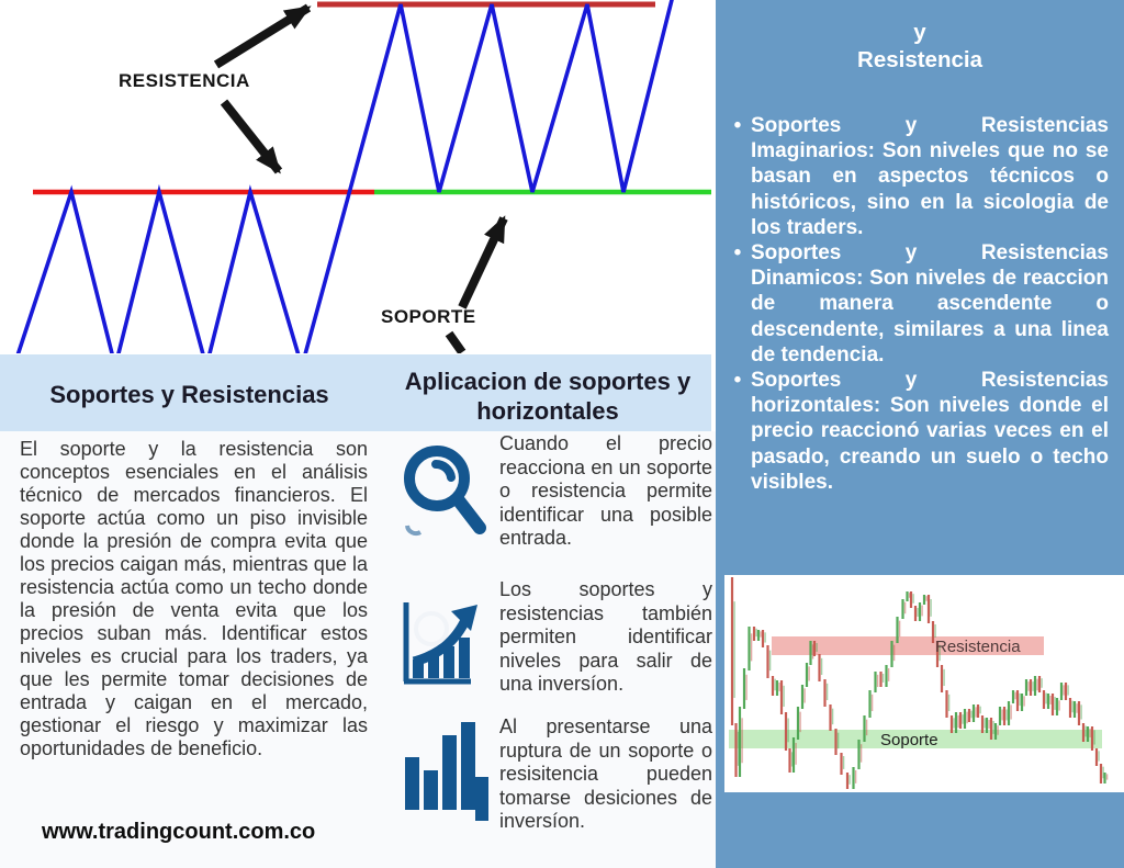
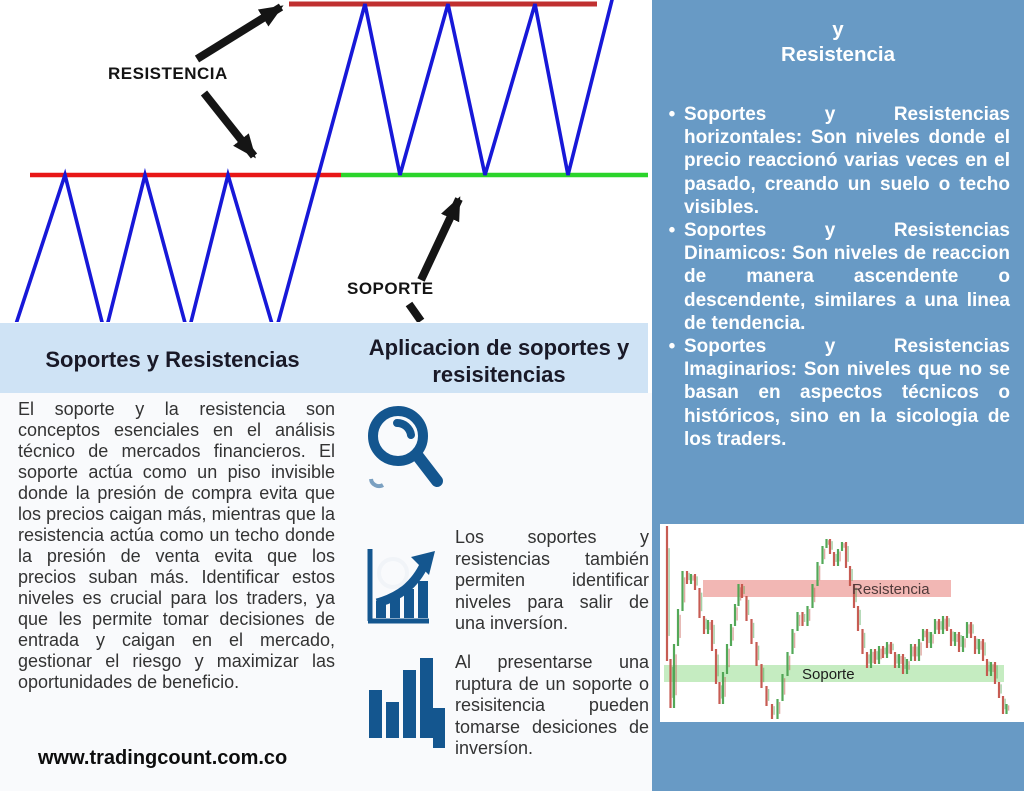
  RESISTENCIA
  SOPORTE
  Soportes y Resistencias
- Aplicacion de soportes y horizontales
+ Aplicacion de soportes y resisitencias
  El soporte y la resistencia son conceptos esenciales en el análisis técnico de mercados financieros. El soporte actúa como un piso invisible donde la presión de compra evita que los precios caigan más, mientras que la resistencia actúa como un techo donde la presión de venta evita que los precios suban más. Identificar estos niveles es crucial para los traders, ya que les permite tomar decisiones de entrada y caigan en el mercado, gestionar el riesgo y maximizar las oportunidades de beneficio.
  www.tradingcount.com.co
- Cuando el precio reacciona en un soporte o resistencia permite identificar una posible entrada.
  Los soportes y resistencias también permiten identificar niveles para salir de una inversíon.
  Al presentarse una ruptura de un soporte o resisitencia pueden tomarse desiciones de inversíon.
  y
  Resistencia
  •
- Soportes y Resistencias Imaginarios: Son niveles que no se basan en aspectos técnicos o históricos, sino en la sicologia de los traders.
+ Soportes y Resistencias horizontales: Son niveles donde el precio reaccionó varias veces en el pasado, creando un suelo o techo visibles.
  •
  Soportes y Resistencias Dinamicos: Son niveles de reaccion de manera ascendente o descendente, similares a una linea de tendencia.
  •
- Soportes y Resistencias horizontales: Son niveles donde el precio reaccionó varias veces en el pasado, creando un suelo o techo visibles.
+ Soportes y Resistencias Imaginarios: Son niveles que no se basan en aspectos técnicos o históricos, sino en la sicologia de los traders.
  Resistencia
  Soporte
